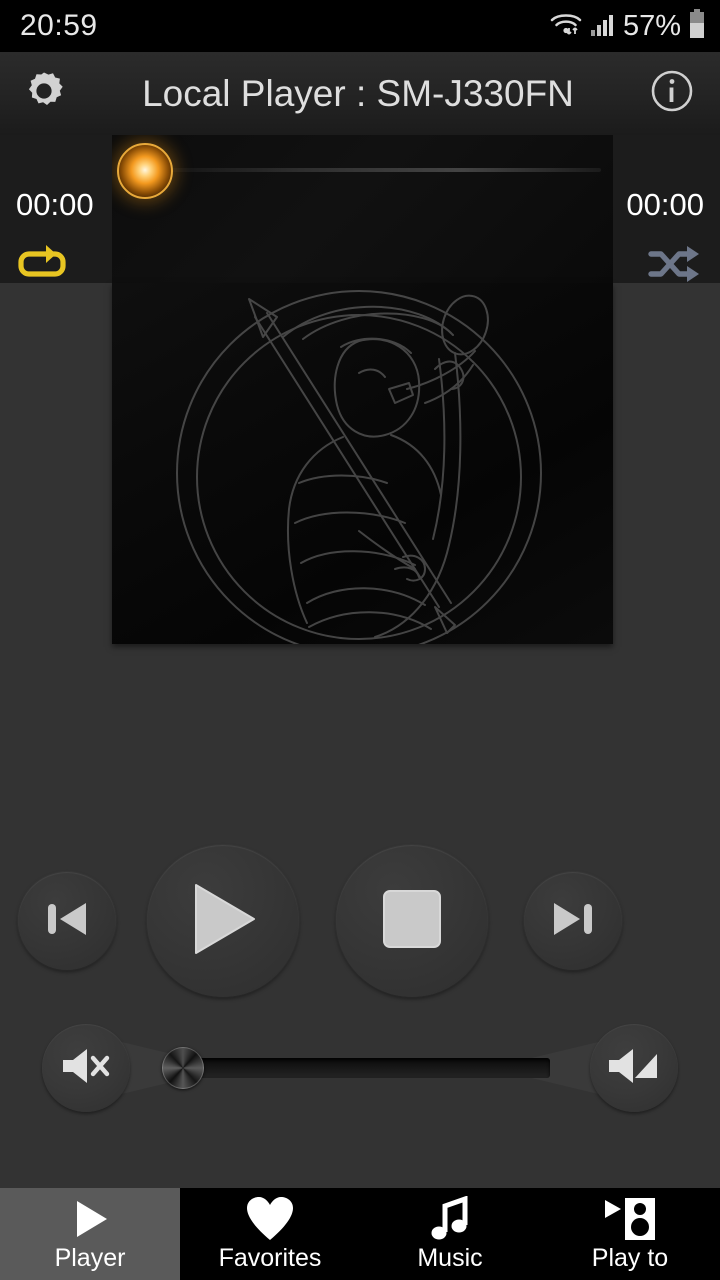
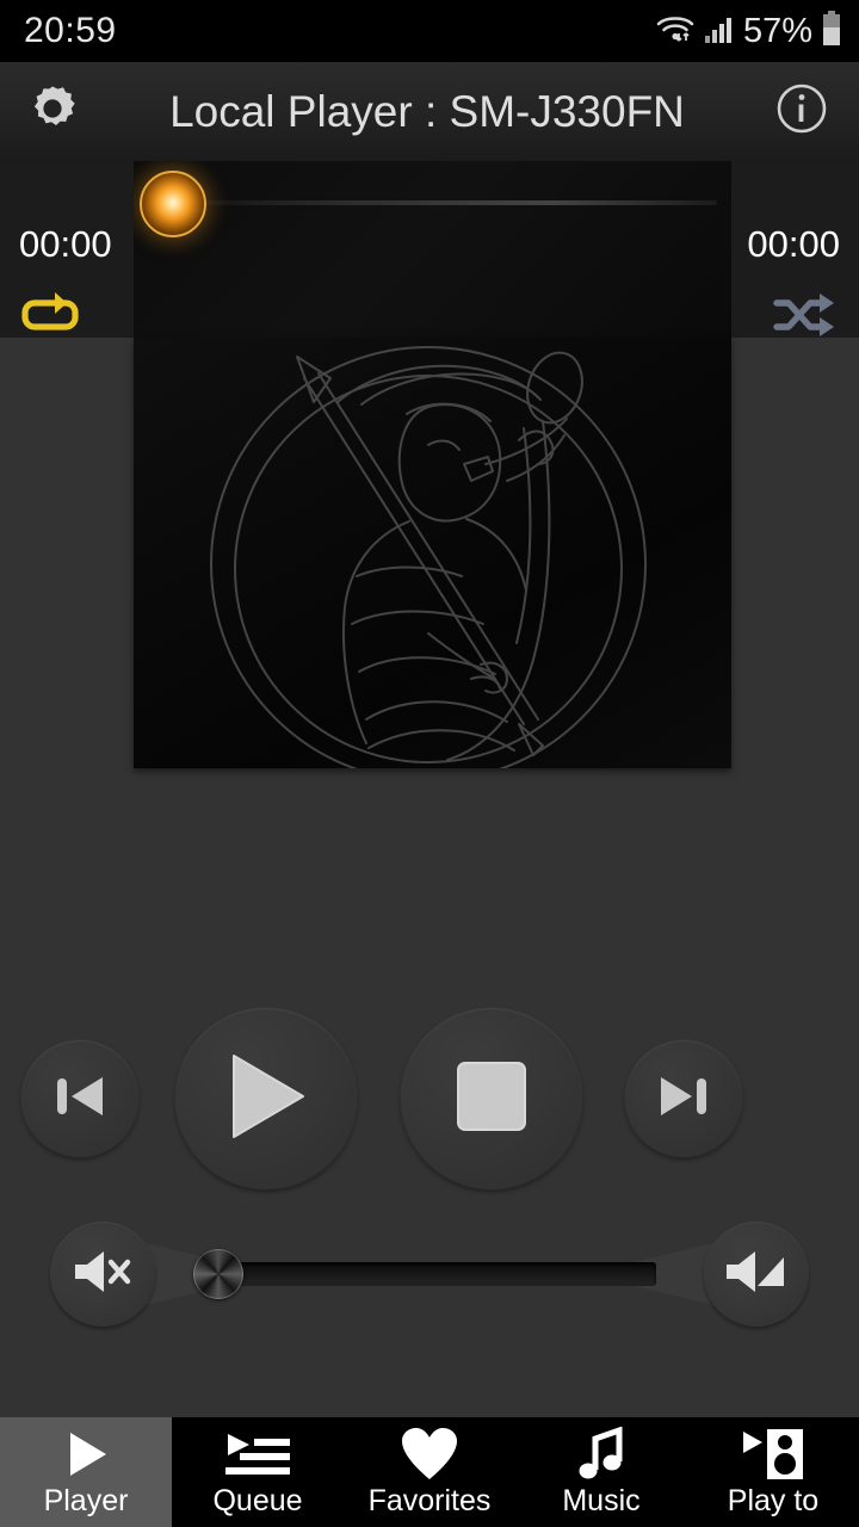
  20:59
  57%
  Local Player : SM-J330FN
  00:00
  00:00
  Player
+ Queue
  Favorites
  Music
  Play to
